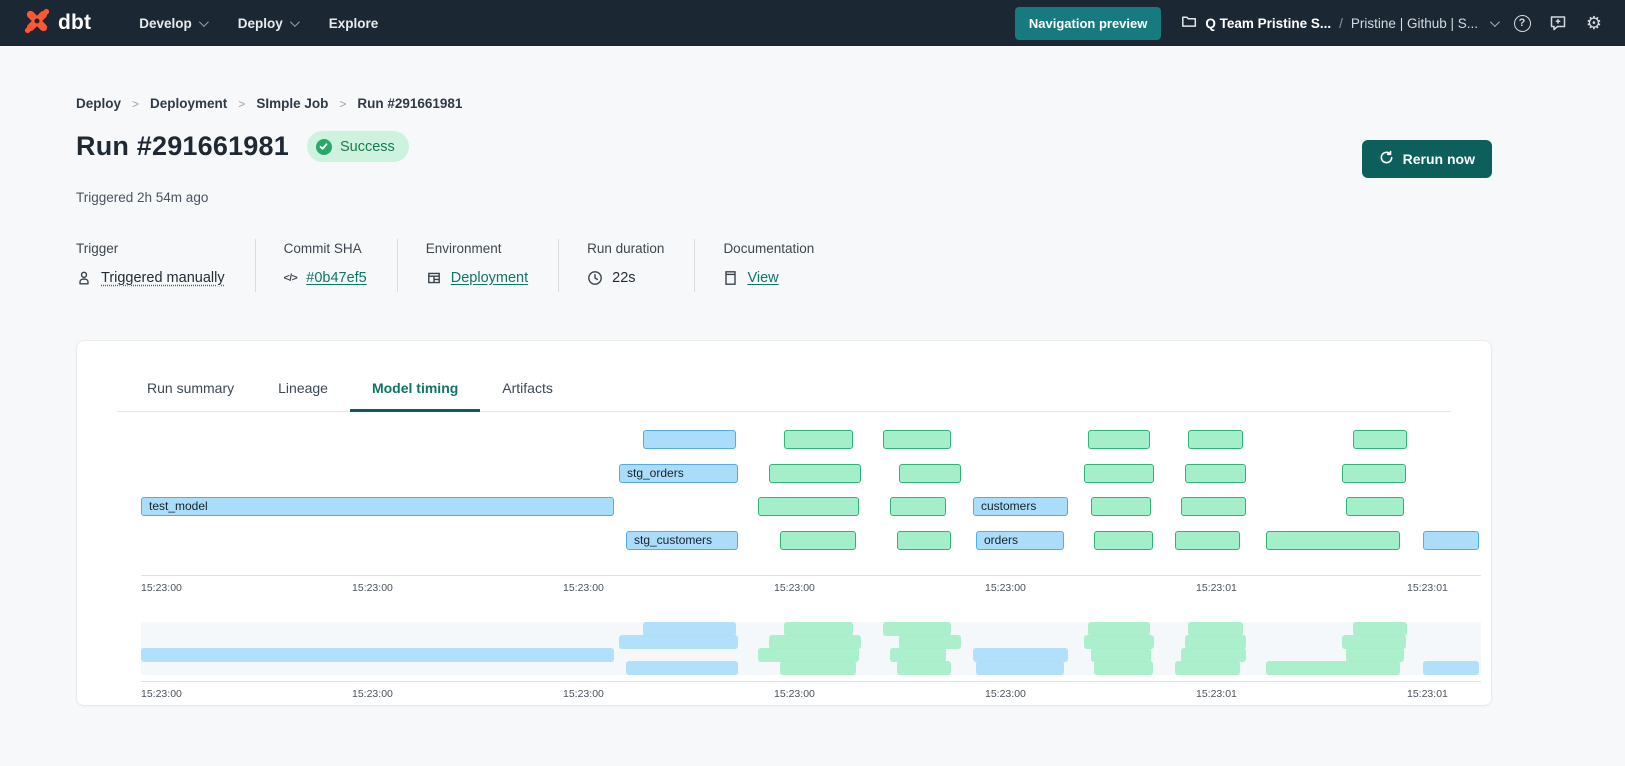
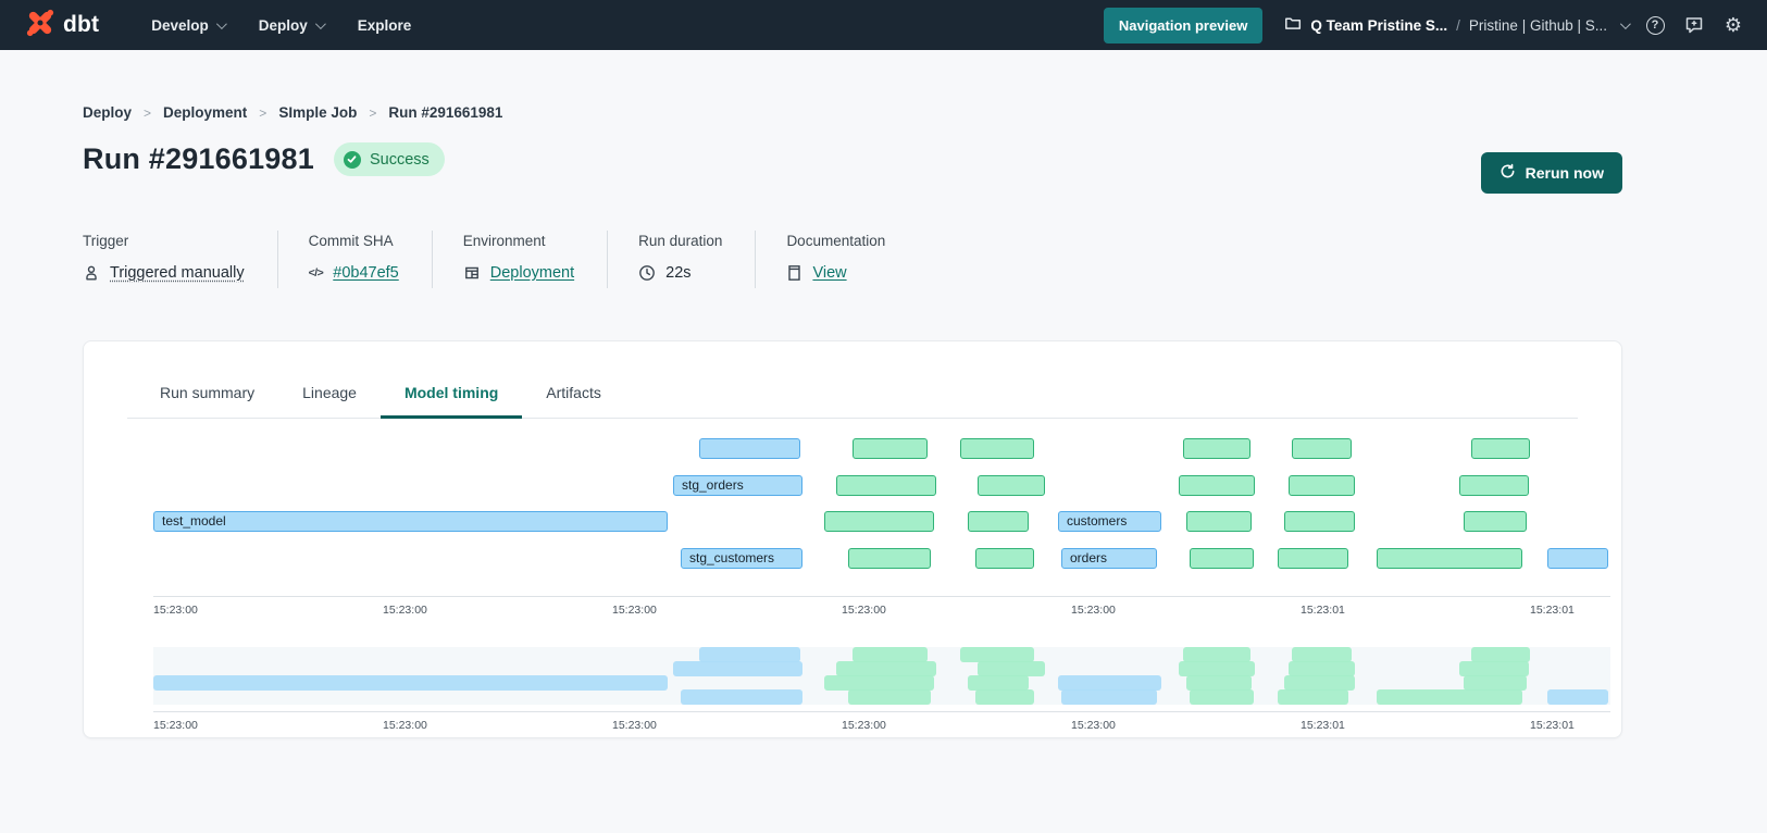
  dbt
  Develop
  Deploy
  Explore
  Navigation preview
  Q Team Pristine S...
  /
  Pristine | Github | S...
  ?
  ⚙
  Deploy
  >
  Deployment
  >
  SImple Job
  >
  Run #291661981
  Run #291661981
  Success
  Rerun now
- Triggered 2h 54m ago
  Trigger
  Triggered manually
  Commit SHA
  </>
  #0b47ef5
  Environment
  Deployment
  Run duration
  22s
  Documentation
  View
  Run summary
  Lineage
  Model timing
  Artifacts
  stg_orders
  test_model
  customers
  stg_customers
  orders
  15:23:00
  15:23:00
  15:23:00
  15:23:00
  15:23:00
  15:23:01
  15:23:01
  15:23:00
  15:23:00
  15:23:00
  15:23:00
  15:23:00
  15:23:01
  15:23:01
